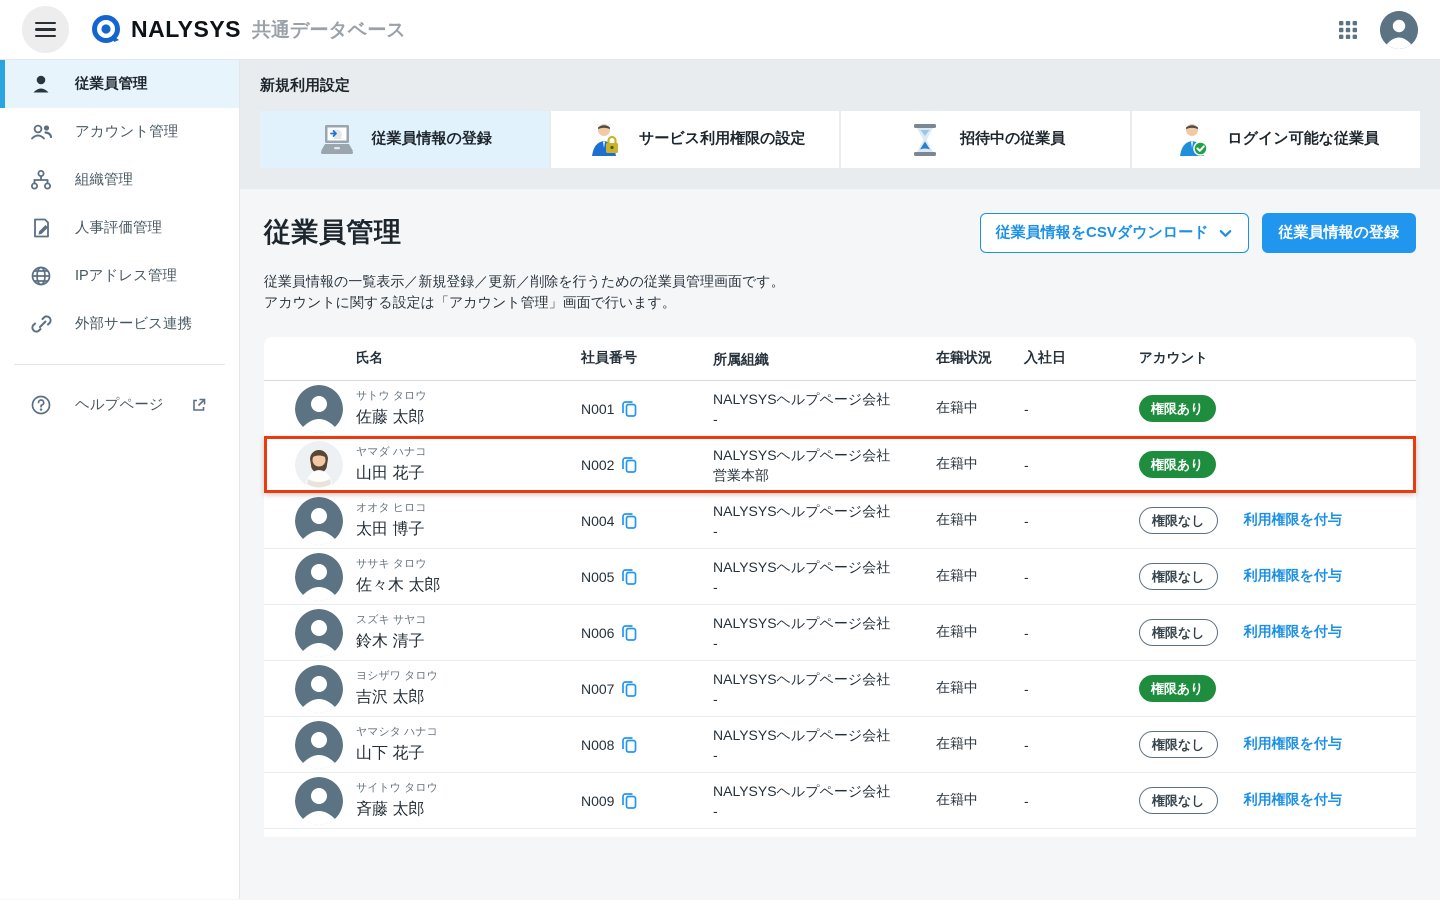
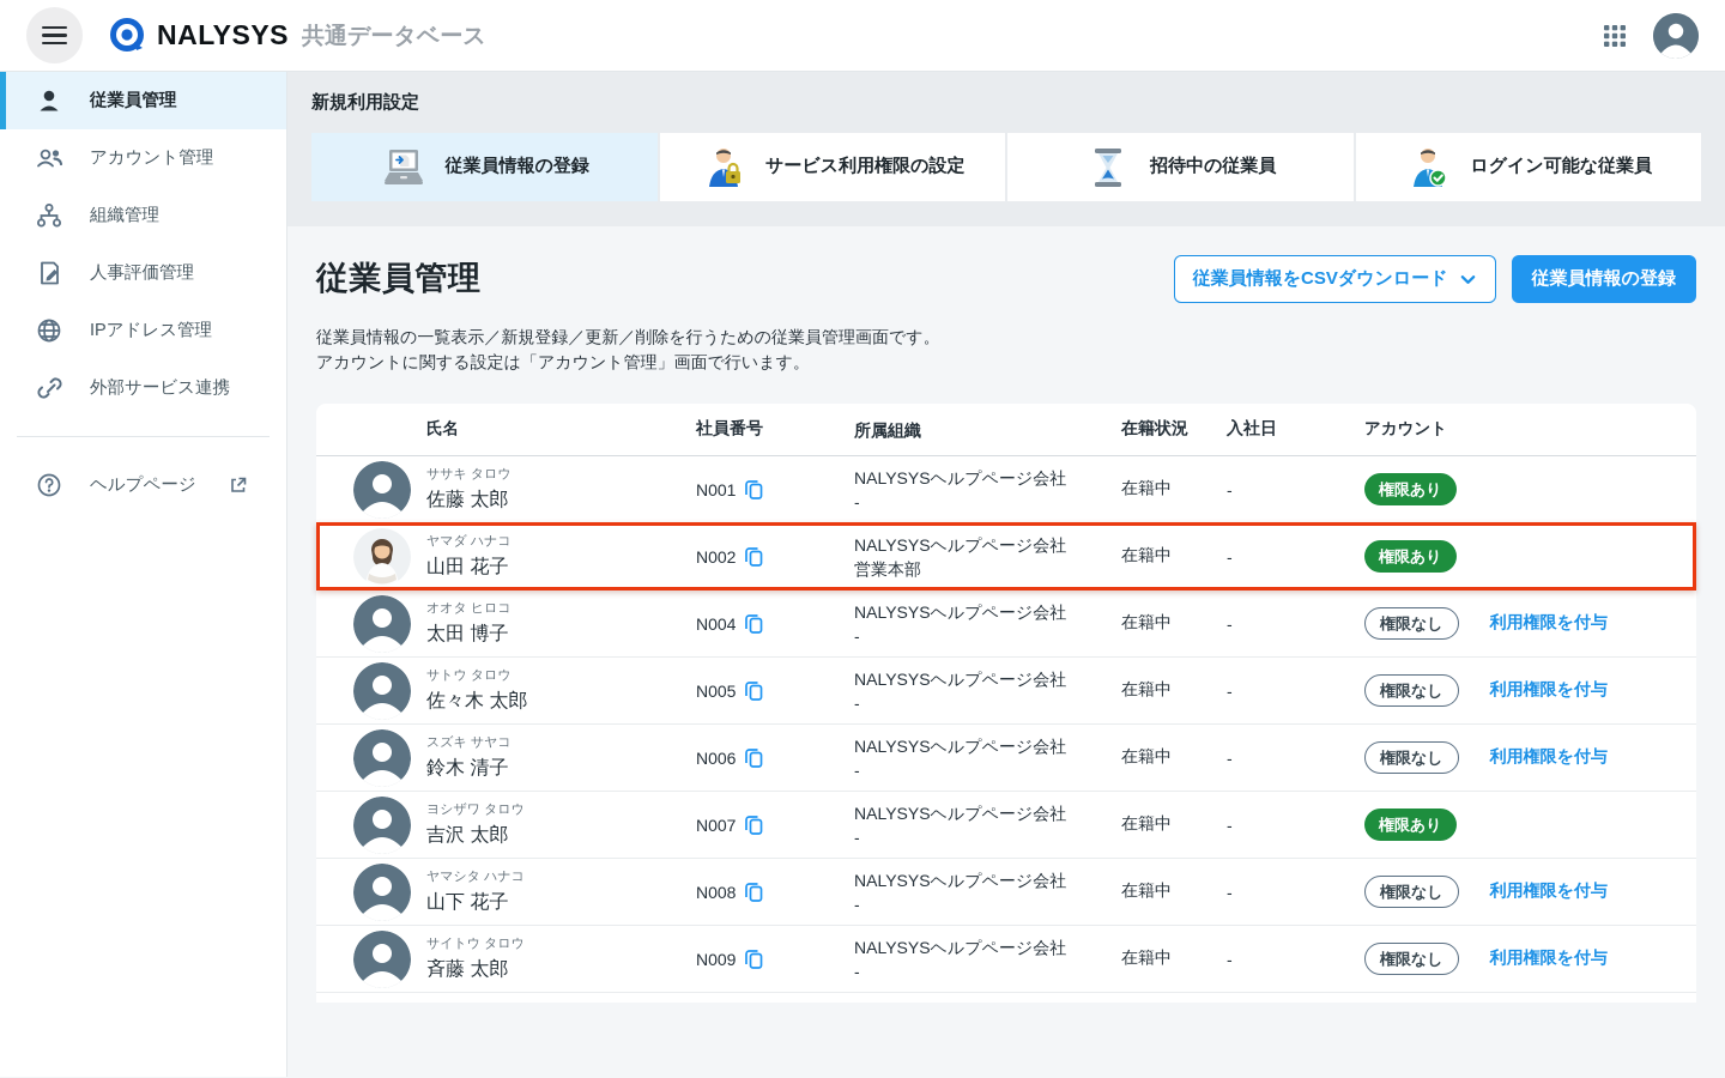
  NALYSYS
  共通データベース
  従業員管理
  アカウント管理
  組織管理
  人事評価管理
  IPアドレス管理
  外部サービス連携
  ヘルプページ
  新規利用設定
  従業員情報の登録
  サービス利用権限の設定
  招待中の従業員
  ログイン可能な従業員
  従業員管理
  従業員情報をCSVダウンロード
  従業員情報の登録
  従業員情報の一覧表示／新規登録／更新／削除を行うための従業員管理画面です。
  アカウントに関する設定は「アカウント管理」画面で行います。
  氏名
  社員番号
  所属組織
  在籍状況
  入社日
  アカウント
- サトウ タロウ
+ ササキ タロウ
  佐藤 太郎
  N001
  NALYSYSヘルプページ会社
  -
  在籍中
  -
  権限あり
  ヤマダ ハナコ
  山田 花子
  N002
  NALYSYSヘルプページ会社
  営業本部
  在籍中
  -
  権限あり
  オオタ ヒロコ
  太田 博子
  N004
  NALYSYSヘルプページ会社
  -
  在籍中
  -
  権限なし
  利用権限を付与
- ササキ タロウ
+ サトウ タロウ
  佐々木 太郎
  N005
  NALYSYSヘルプページ会社
  -
  在籍中
  -
  権限なし
  利用権限を付与
  スズキ サヤコ
  鈴木 清子
  N006
  NALYSYSヘルプページ会社
  -
  在籍中
  -
  権限なし
  利用権限を付与
  ヨシザワ タロウ
  吉沢 太郎
  N007
  NALYSYSヘルプページ会社
  -
  在籍中
  -
  権限あり
  ヤマシタ ハナコ
  山下 花子
  N008
  NALYSYSヘルプページ会社
  -
  在籍中
  -
  権限なし
  利用権限を付与
  サイトウ タロウ
  斉藤 太郎
  N009
  NALYSYSヘルプページ会社
  -
  在籍中
  -
  権限なし
  利用権限を付与
